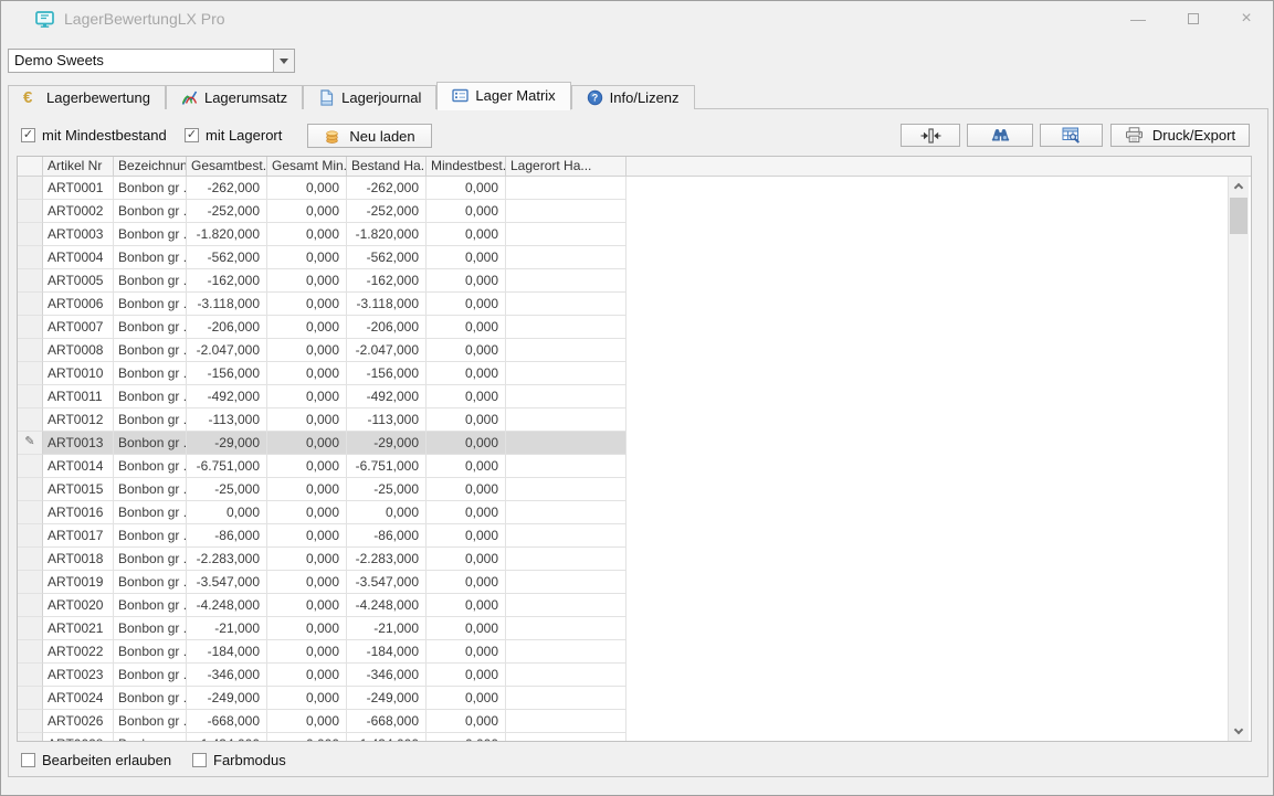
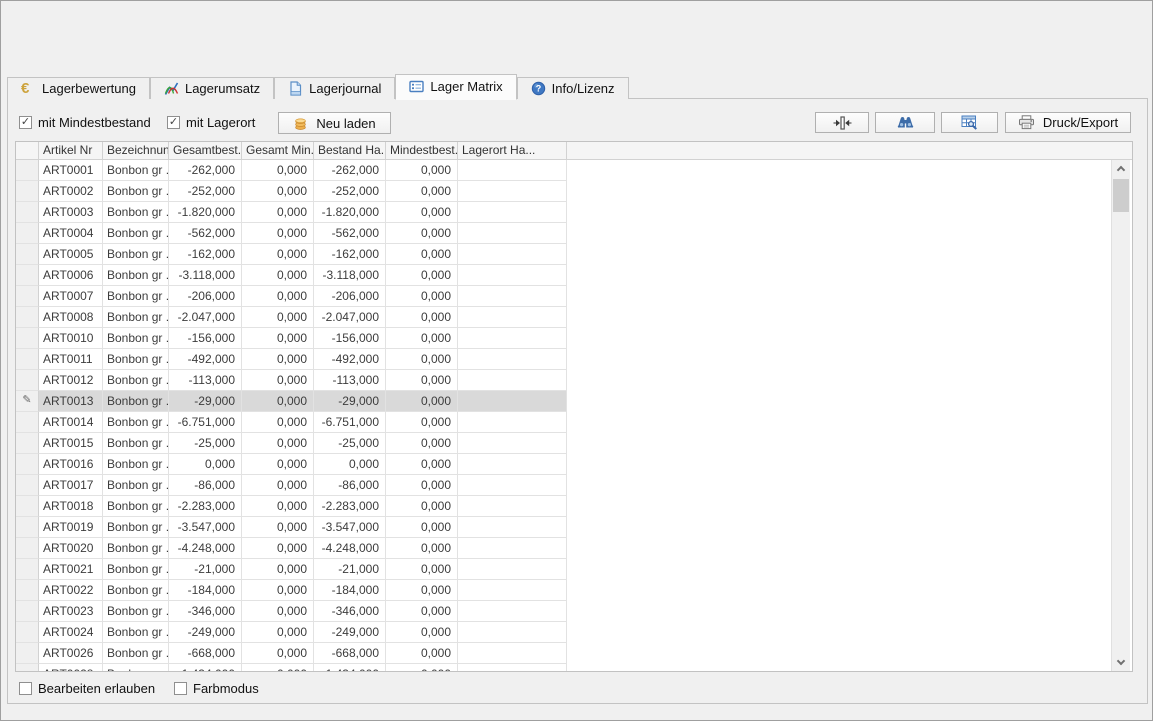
- LagerBewertungLX Pro
- —
- ×
- Demo Sweets
  €
  Lagerbewertung
  Lagerumsatz
  Lagerjournal
  Lager Matrix
  ?
  Info/Lizenz
  ✓
  mit Mindestbestand
  ✓
  mit Lagerort
  Neu laden
  Druck/Export
  Artikel Nr
  Bezeichnun
  Gesamtbest.
  Gesamt Min.
  Bestand Ha..
  Mindestbest.
  Lagerort Ha...
  ART0001
  Bonbon gr .
  -262,000
  0,000
  -262,000
  0,000
  ART0002
  Bonbon gr .
  -252,000
  0,000
  -252,000
  0,000
  ART0003
  Bonbon gr .
  -1.820,000
  0,000
  -1.820,000
  0,000
  ART0004
  Bonbon gr .
  -562,000
  0,000
  -562,000
  0,000
  ART0005
  Bonbon gr .
  -162,000
  0,000
  -162,000
  0,000
  ART0006
  Bonbon gr .
  -3.118,000
  0,000
  -3.118,000
  0,000
  ART0007
  Bonbon gr .
  -206,000
  0,000
  -206,000
  0,000
  ART0008
  Bonbon gr .
  -2.047,000
  0,000
  -2.047,000
  0,000
  ART0010
  Bonbon gr .
  -156,000
  0,000
  -156,000
  0,000
  ART0011
  Bonbon gr .
  -492,000
  0,000
  -492,000
  0,000
  ART0012
  Bonbon gr .
  -113,000
  0,000
  -113,000
  0,000
  ✎
  ART0013
  Bonbon gr .
  -29,000
  0,000
  -29,000
  0,000
  ART0014
  Bonbon gr .
  -6.751,000
  0,000
  -6.751,000
  0,000
  ART0015
  Bonbon gr .
  -25,000
  0,000
  -25,000
  0,000
  ART0016
  Bonbon gr .
  0,000
  0,000
  0,000
  0,000
  ART0017
  Bonbon gr .
  -86,000
  0,000
  -86,000
  0,000
  ART0018
  Bonbon gr .
  -2.283,000
  0,000
  -2.283,000
  0,000
  ART0019
  Bonbon gr .
  -3.547,000
  0,000
  -3.547,000
  0,000
  ART0020
  Bonbon gr .
  -4.248,000
  0,000
  -4.248,000
  0,000
  ART0021
  Bonbon gr .
  -21,000
  0,000
  -21,000
  0,000
  ART0022
  Bonbon gr .
  -184,000
  0,000
  -184,000
  0,000
  ART0023
  Bonbon gr .
  -346,000
  0,000
  -346,000
  0,000
  ART0024
  Bonbon gr .
  -249,000
  0,000
  -249,000
  0,000
  ART0026
  Bonbon gr .
  -668,000
  0,000
  -668,000
  0,000
  Bearbeiten erlauben
  Farbmodus
